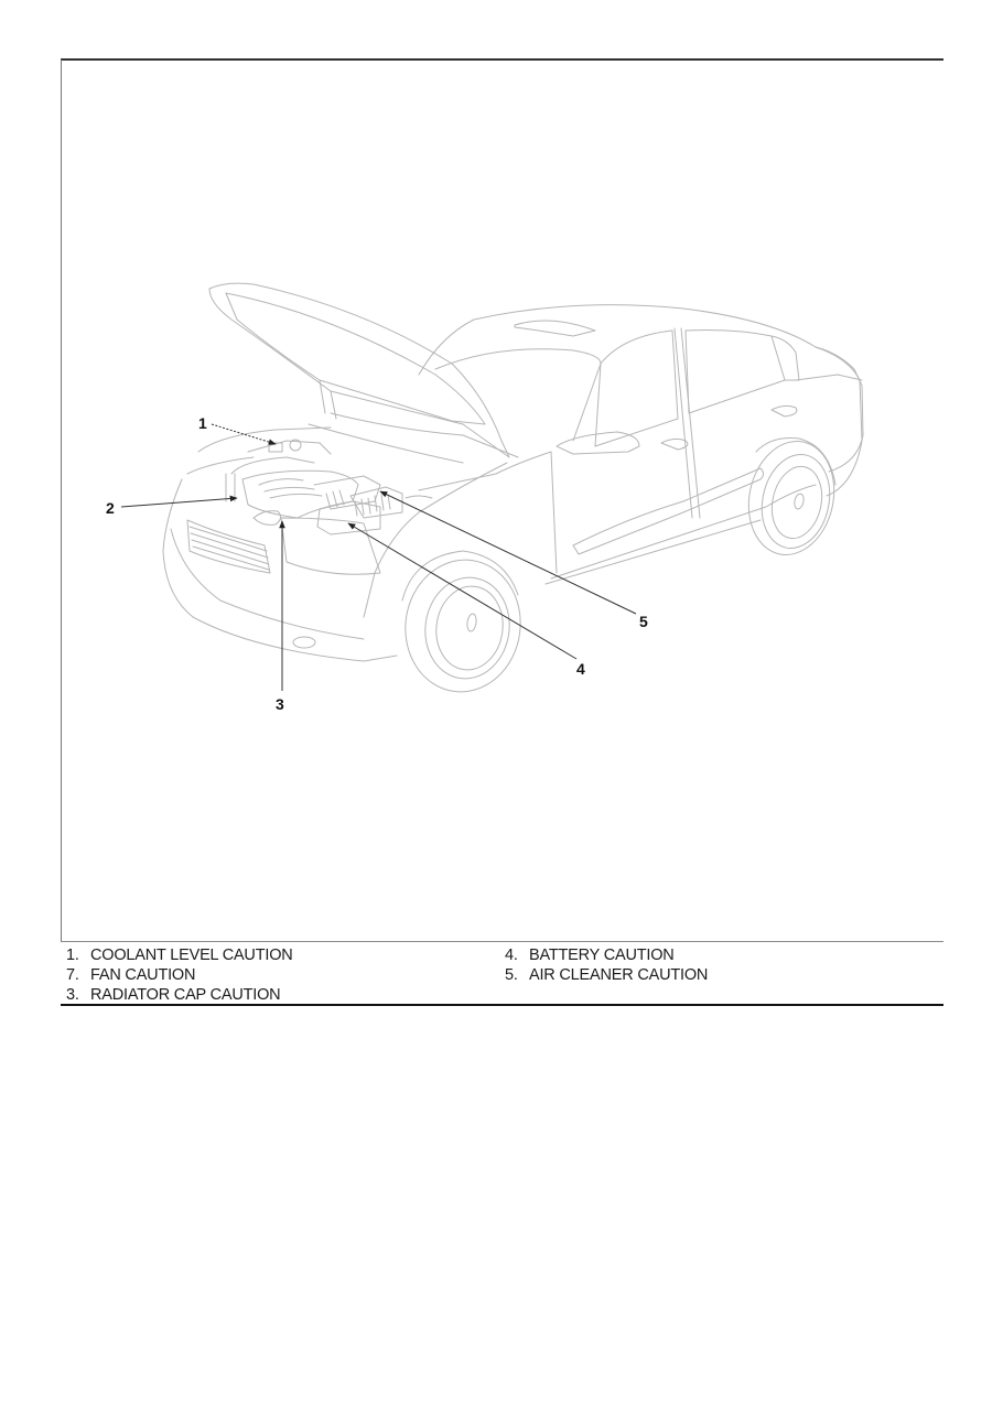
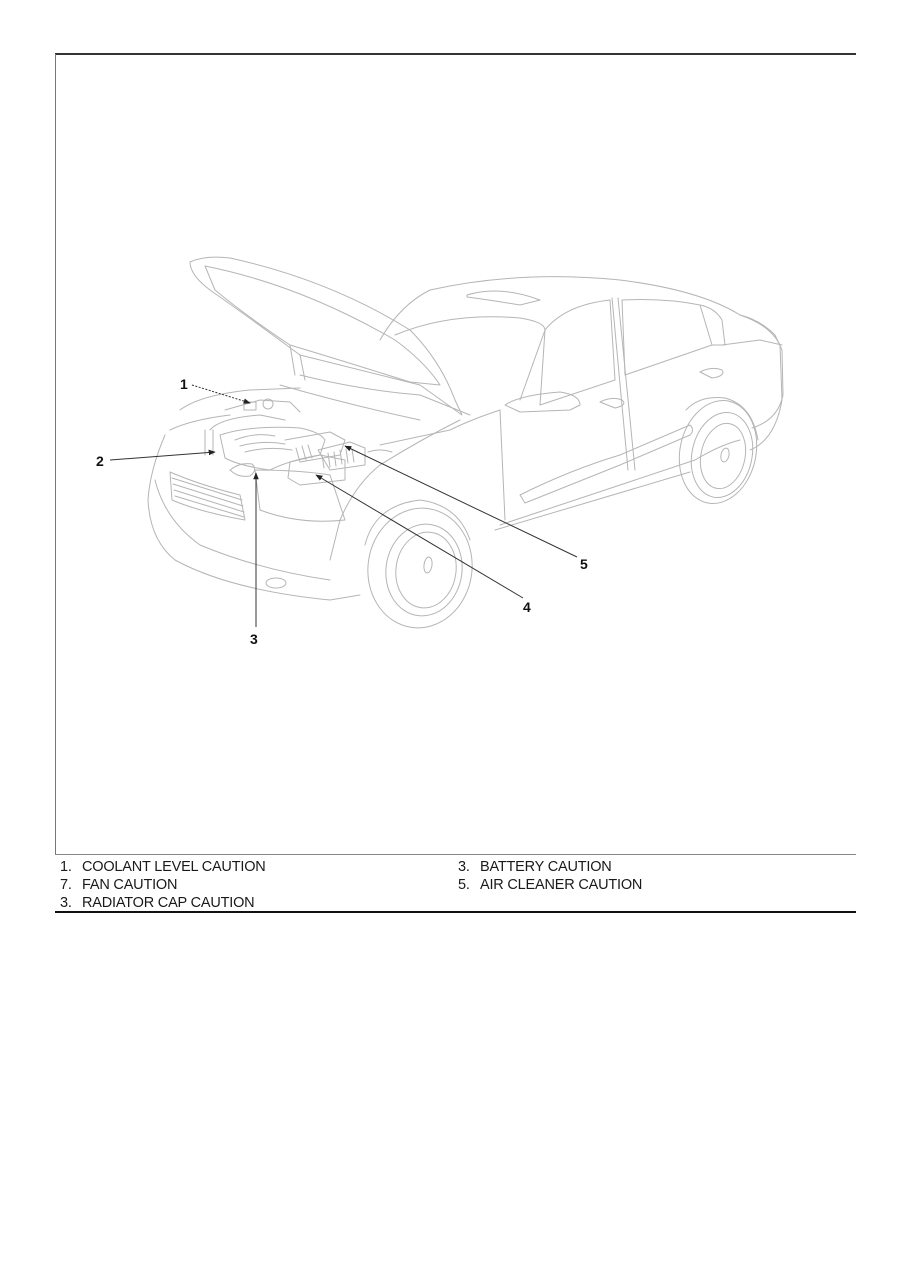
  1
  2
  3
  4
  5
  1. COOLANT LEVEL CAUTION
  7. FAN CAUTION
  3. RADIATOR CAP CAUTION
- 4. BATTERY CAUTION
+ 3. BATTERY CAUTION
  5. AIR CLEANER CAUTION
